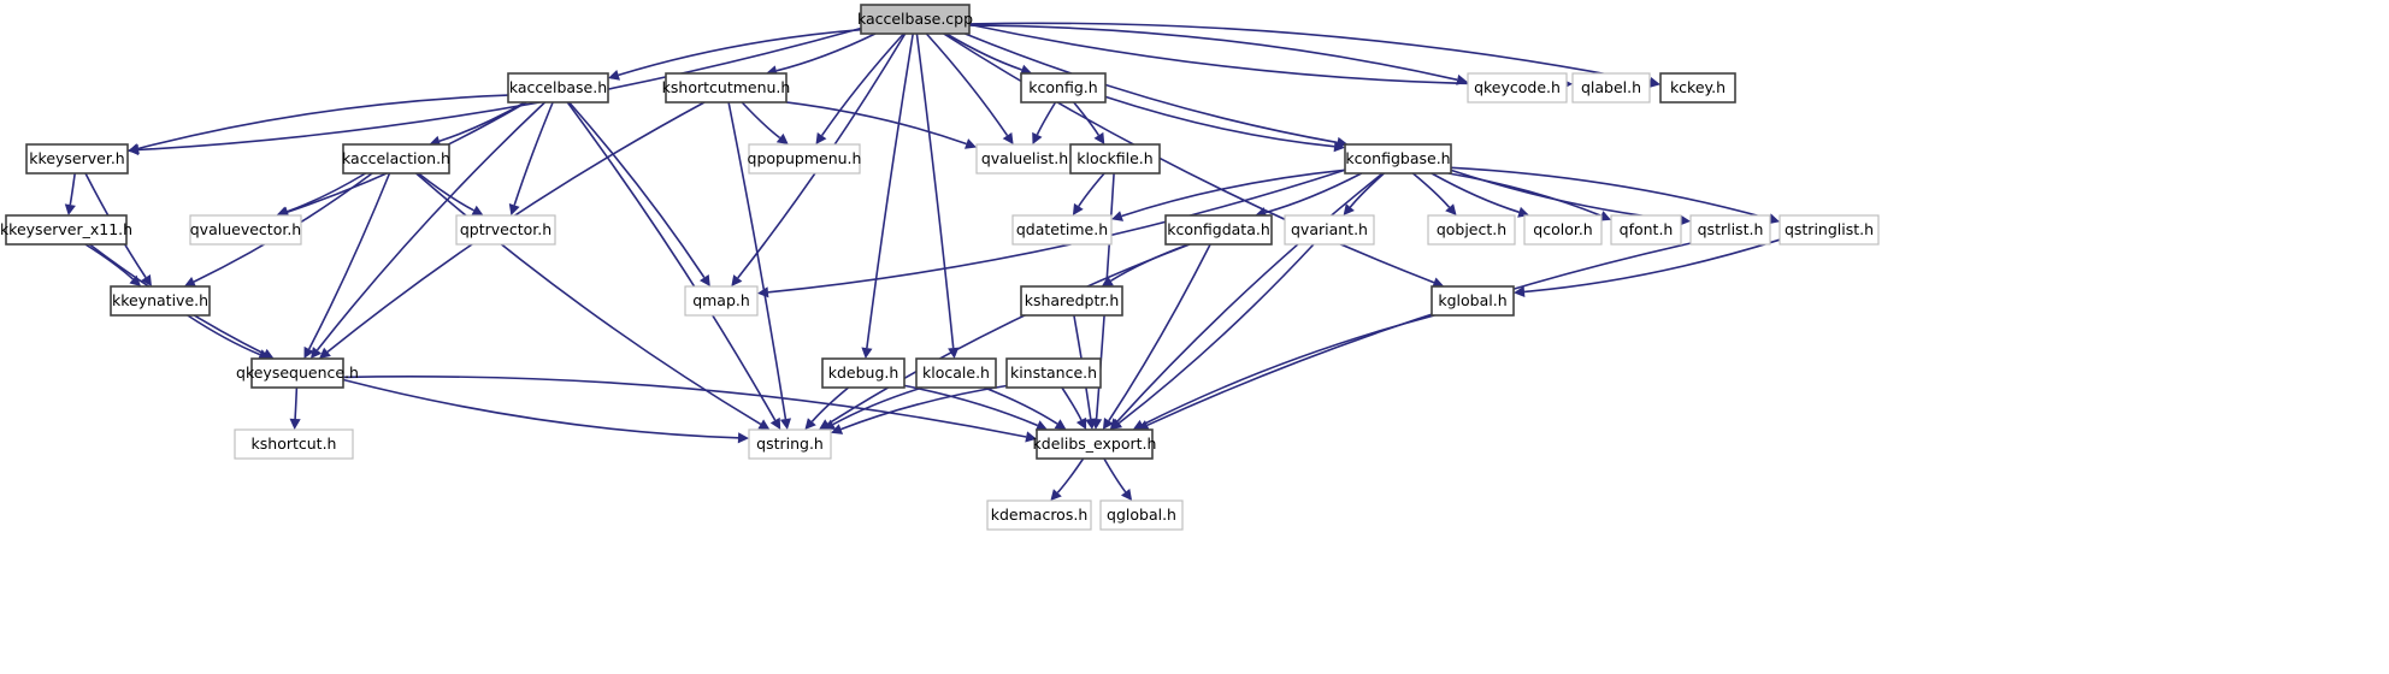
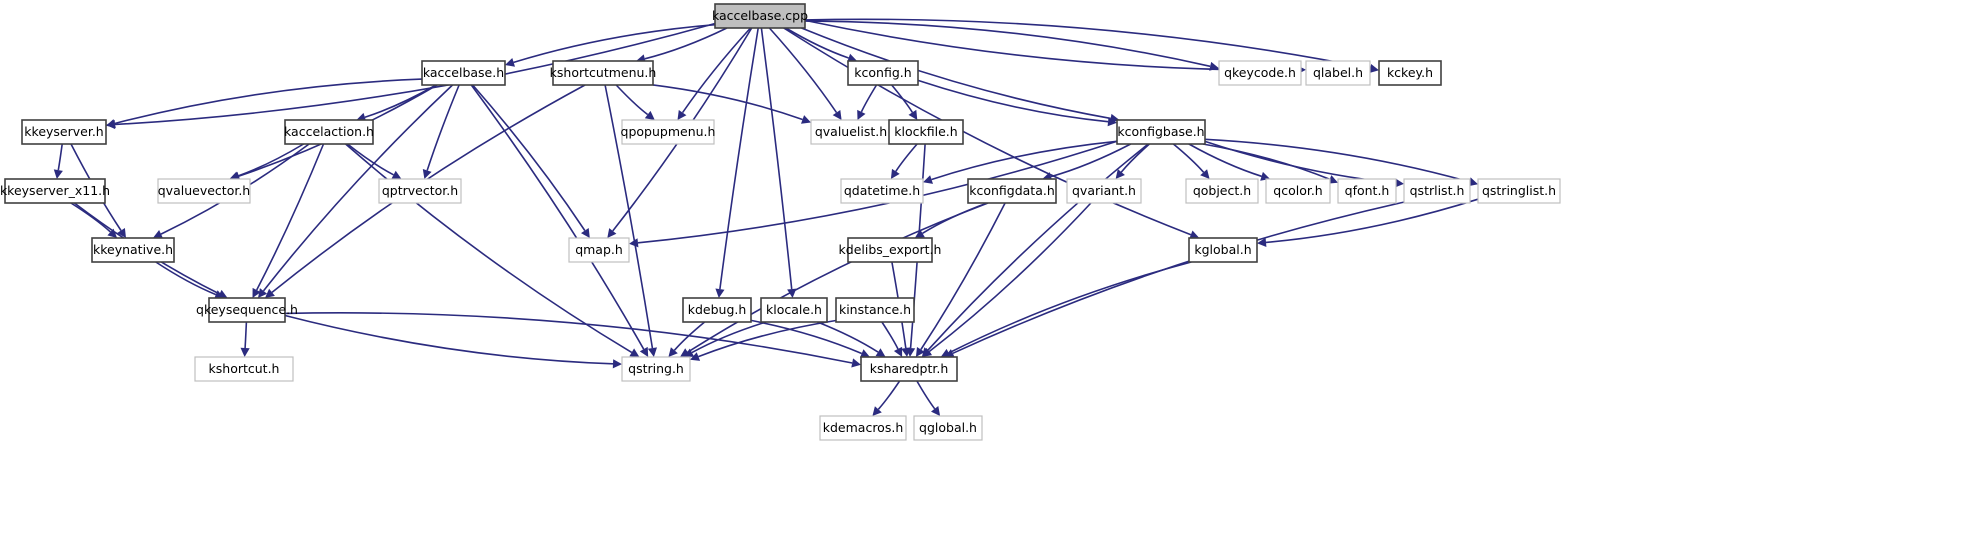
  kaccelbase.cpp
  kaccelbase.h
  kshortcutmenu.h
  kconfig.h
  qkeycode.h
  qlabel.h
  kckey.h
  kkeyserver.h
  kaccelaction.h
  qpopupmenu.h
  qvaluelist.h
  klockfile.h
  kconfigbase.h
  kkeyserver_x11.h
  qvaluevector.h
  qptrvector.h
  qdatetime.h
  kconfigdata.h
  qvariant.h
  qobject.h
  qcolor.h
  qfont.h
  qstrlist.h
  qstringlist.h
  kkeynative.h
  qmap.h
- ksharedptr.h
+ kdelibs_export.h
  kglobal.h
  qkeysequence.h
  kdebug.h
  klocale.h
  kinstance.h
  kshortcut.h
  qstring.h
- kdelibs_export.h
+ ksharedptr.h
  kdemacros.h
  qglobal.h
